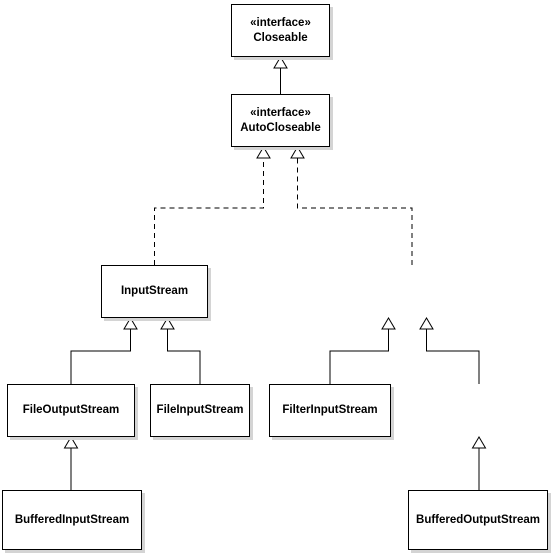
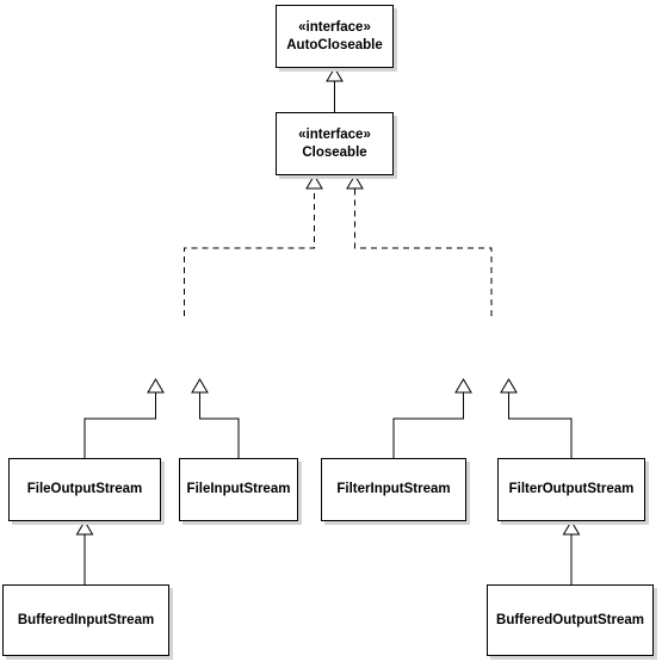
  «interface»
- Closeable
+ AutoCloseable
  «interface»
- AutoCloseable
+ Closeable
- InputStream
  FileOutputStream
  FileInputStream
  FilterInputStream
+ FilterOutputStream
  BufferedInputStream
  BufferedOutputStream
